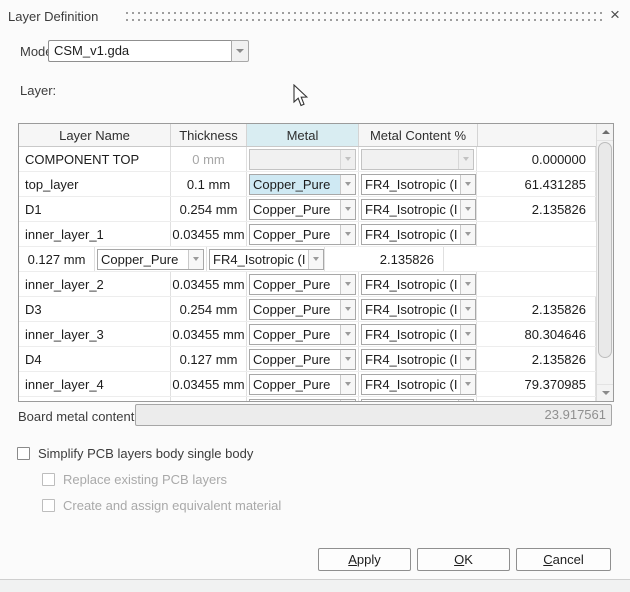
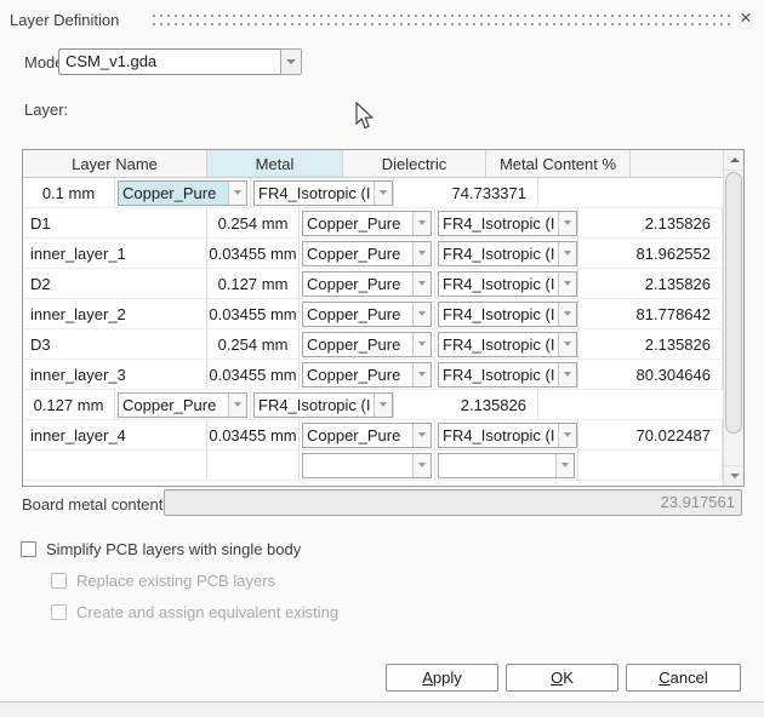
  Layer Definition
  ×
  CSM_v1.gda
  Layer:
  Layer Name
- Thickness
  Metal
+ Dielectric
  Metal Content %
- COMPONENT TOP
- 0 mm
- 0.000000
- top_layer
  0.1 mm
  Copper_Pure
  FR4_Isotropic (I
- 61.431285
+ 74.733371
  D1
  0.254 mm
  Copper_Pure
  FR4_Isotropic (I
  2.135826
  inner_layer_1
  0.03455 mm
  Copper_Pure
  FR4_Isotropic (I
+ 81.962552
+ D2
  0.127 mm
  Copper_Pure
  FR4_Isotropic (I
  2.135826
  inner_layer_2
  0.03455 mm
  Copper_Pure
  FR4_Isotropic (I
+ 81.778642
  D3
  0.254 mm
  Copper_Pure
  FR4_Isotropic (I
  2.135826
  inner_layer_3
  0.03455 mm
  Copper_Pure
  FR4_Isotropic (I
  80.304646
- D4
  0.127 mm
  Copper_Pure
  FR4_Isotropic (I
  2.135826
  inner_layer_4
  0.03455 mm
  Copper_Pure
  FR4_Isotropic (I
- 79.370985
+ 70.022487
  Board metal content
  23.917561
- Simplify PCB layers body single body
+ Simplify PCB layers with single body
  Replace existing PCB layers
- Create and assign equivalent material
+ Create and assign equivalent existing
  Apply
  OK
  Cancel
